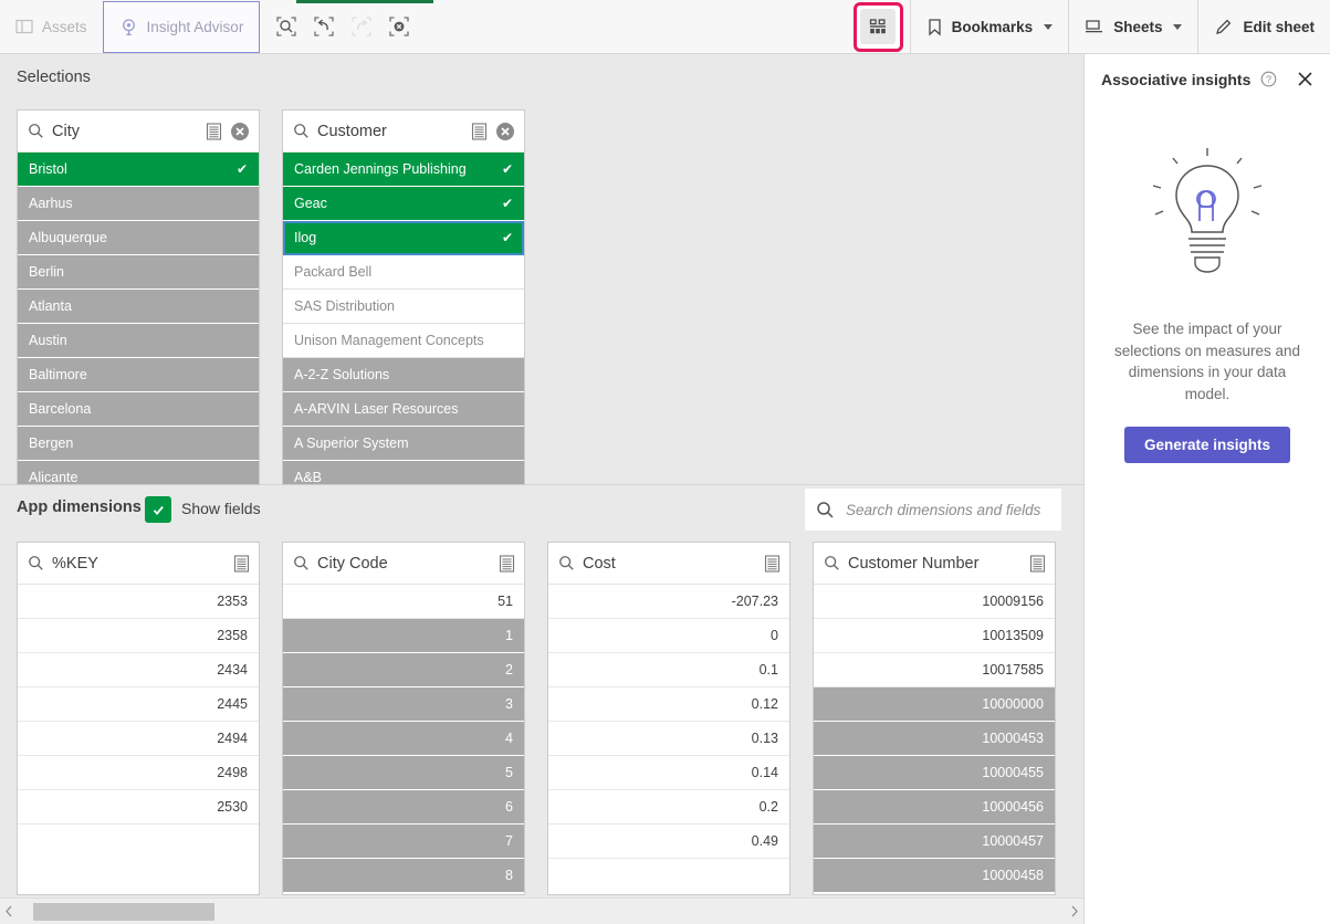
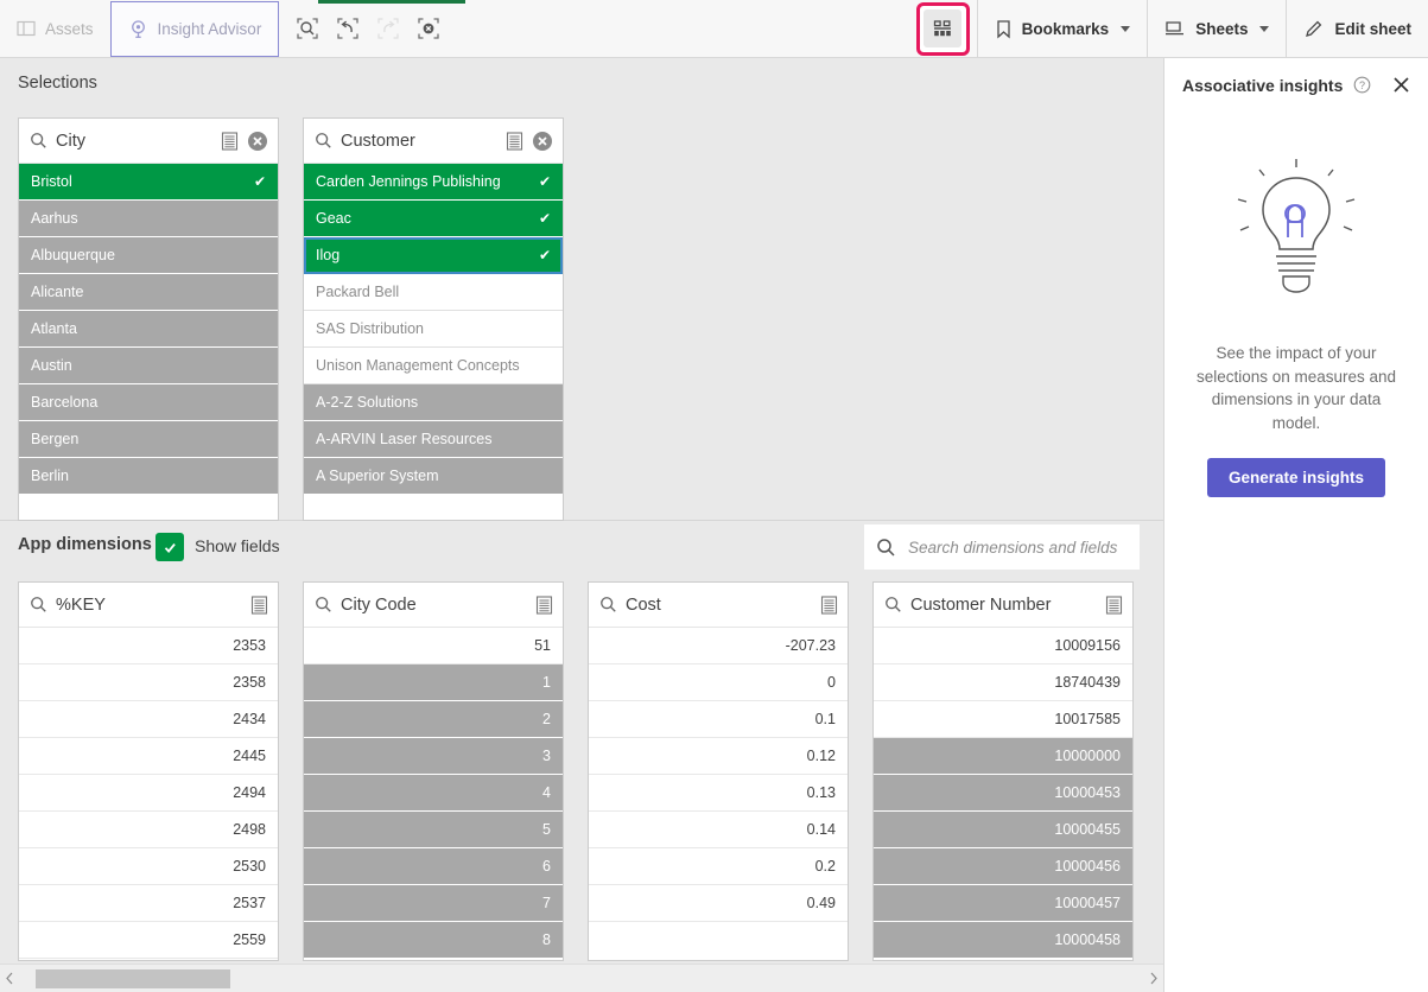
  Assets
  Insight Advisor
  Bookmarks
  Sheets
  Edit sheet
  Selections
  City
  Bristol
  ✔
  Aarhus
  Albuquerque
- Berlin
+ Alicante
  Atlanta
  Austin
- Baltimore
  Barcelona
  Bergen
- Alicante
+ Berlin
  Customer
  Carden Jennings Publishing
  ✔
  Geac
  ✔
  Ilog
  ✔
  Packard Bell
  SAS Distribution
  Unison Management Concepts
  A-2-Z Solutions
  A-ARVIN Laser Resources
  A Superior System
- A&B
  App dimensions
  Show fields
  Search dimensions and fields
  %KEY
  2353
  2358
  2434
  2445
  2494
  2498
  2530
+ 2537
+ 2559
  City Code
  51
  1
  2
  3
  4
  5
  6
  7
  8
  Cost
  -207.23
  0
  0.1
  0.12
  0.13
  0.14
  0.2
  0.49
  Customer Number
  10009156
- 10013509
+ 18740439
  10017585
  10000000
  10000453
  10000455
  10000456
  10000457
  10000458
  Associative insights
  ?
  See the impact of your selections on measures and dimensions in your data model.
  Generate insights
